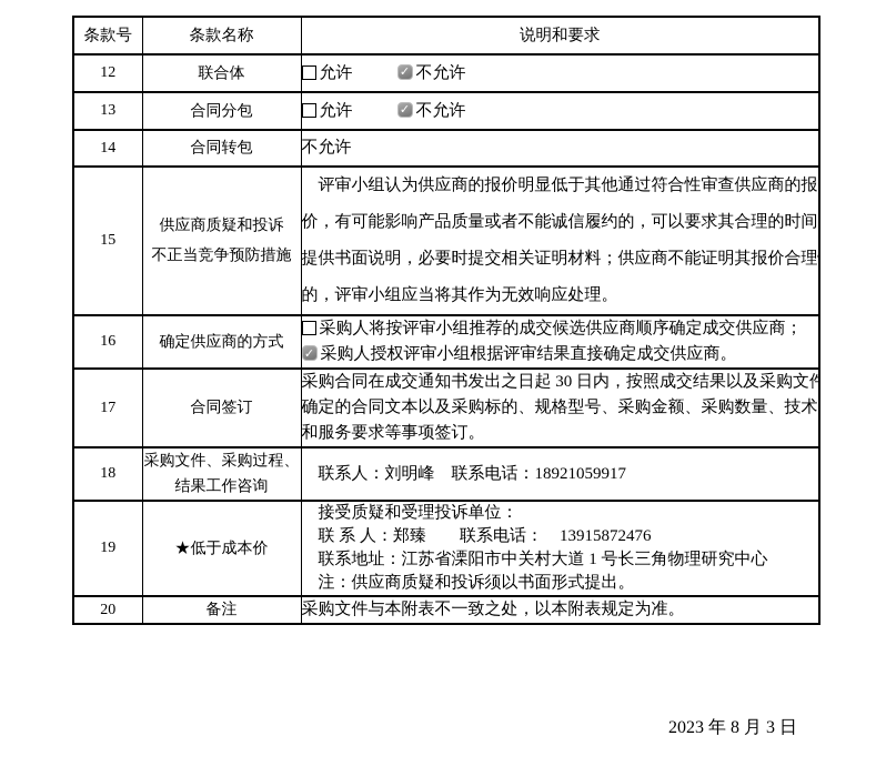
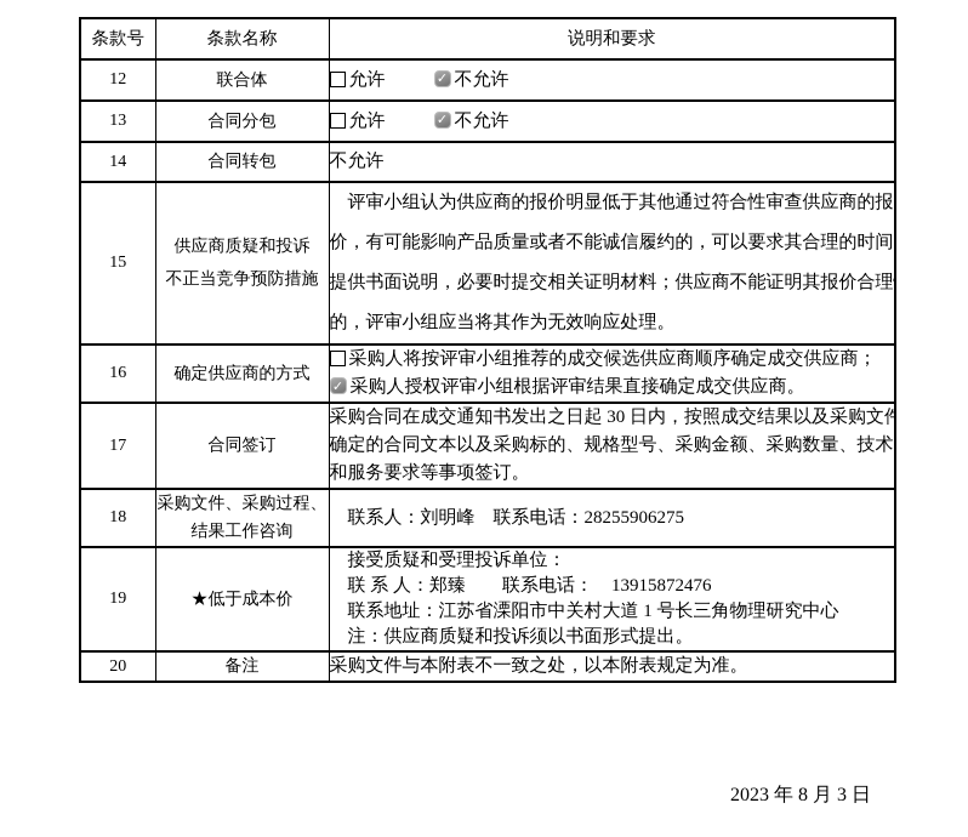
  条款号	条款名称	说明和要求
  12	联合体	允许 不允许
  13	合同分包	允许 不允许
  14	合同转包	不允许
  15	供应商质疑和投诉不正当竞争预防措施	评审小组认为供应商的报价明显低于其他通过符合性审查供应商的报价，有可能影响产品质量或者不能诚信履约的，可以要求其合理的时间提供书面说明，必要时提交相关证明材料；供应商不能证明其报价合理的，评审小组应当将其作为无效响应处理。
  16	确定供应商的方式	采购人将按评审小组推荐的成交候选供应商顺序确定成交供应商；采购人授权评审小组根据评审结果直接确定成交供应商。
  17	合同签订	采购合同在成交通知书发出之日起 30 日内，按照成交结果以及采购文件确定的合同文本以及采购标的、规格型号、采购金额、采购数量、技术和服务要求等事项签订。
- 18	采购文件、采购过程、结果工作咨询	联系人：刘明峰 联系电话：18921059917
+ 18	采购文件、采购过程、结果工作咨询	联系人：刘明峰 联系电话：28255906275
  19	★低于成本价	接受质疑和受理投诉单位： 联 系 人：郑臻 联系电话： 13915872476 联系地址：江苏省溧阳市中关村大道 1 号长三角物理研究中心 注：供应商质疑和投诉须以书面形式提出。
  20	备注	采购文件与本附表不一致之处，以本附表规定为准。
  2023 年 8 月 3 日
